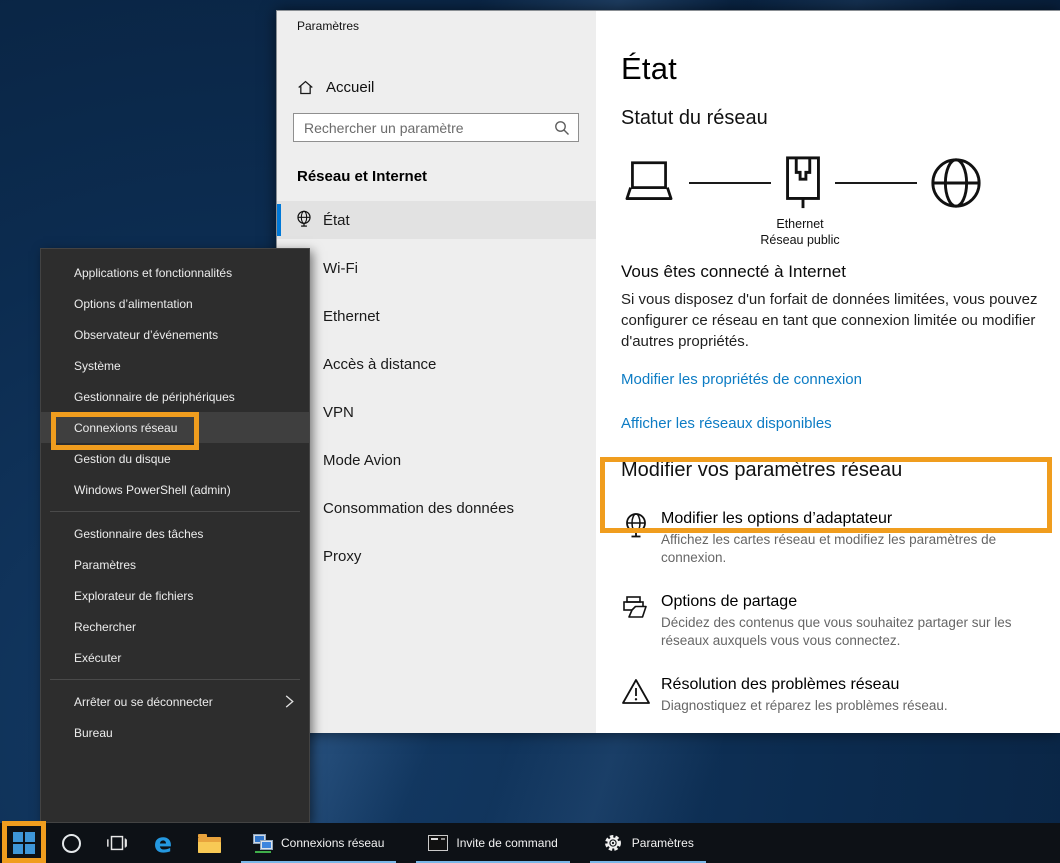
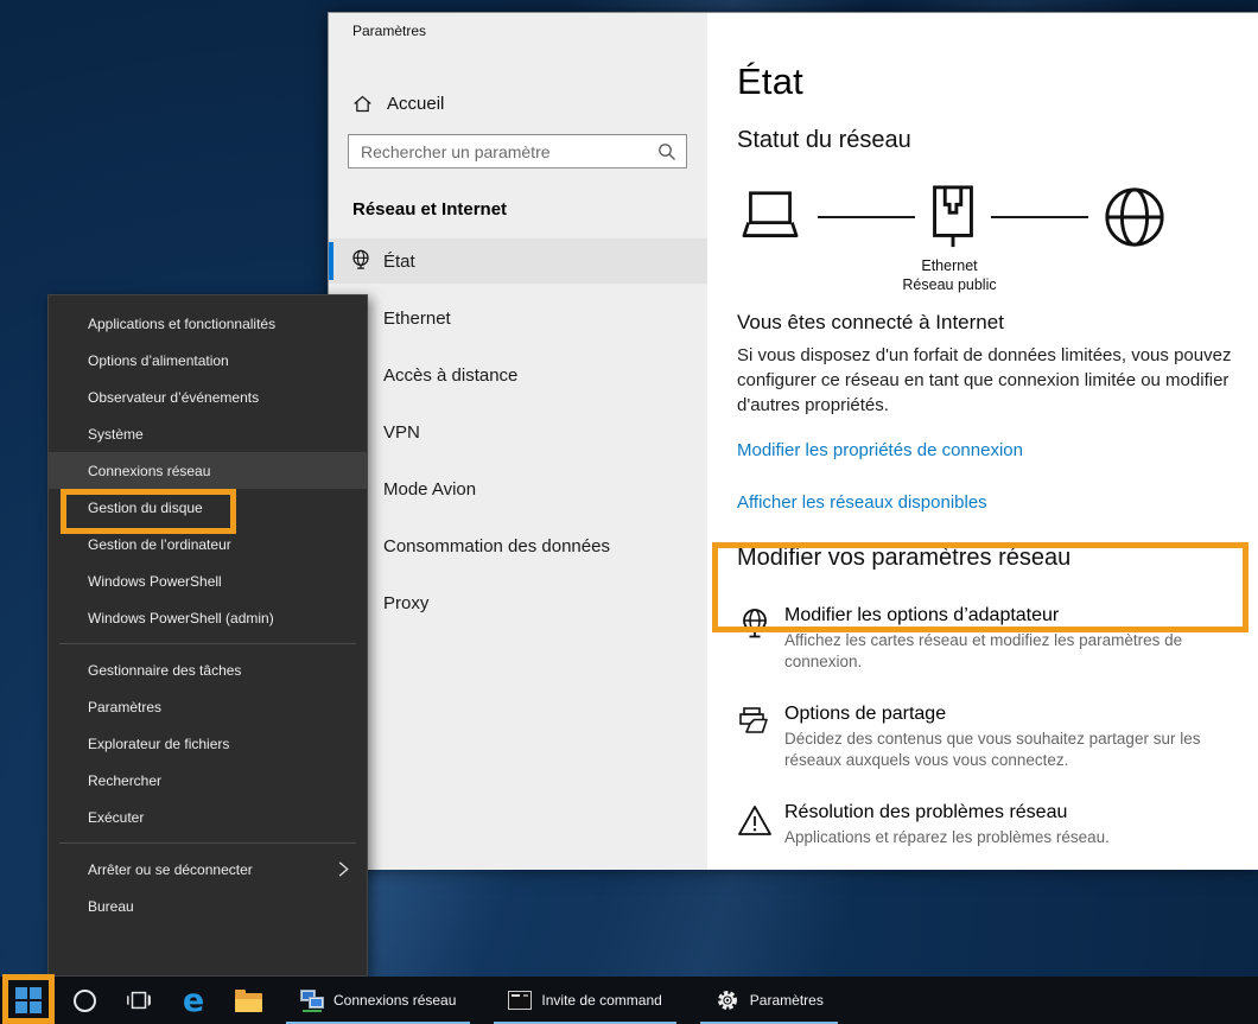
  Paramètres
  Accueil
  Rechercher un paramètre
  Réseau et Internet
  État
- Wi-Fi
  Ethernet
  Accès à distance
  VPN
  Mode Avion
  Consommation des données
  Proxy
  État
  Statut du réseau
  Ethernet
  Réseau public
  Vous êtes connecté à Internet
  Si vous disposez d'un forfait de données limitées, vous pouvez configurer ce réseau en tant que connexion limitée ou modifier d'autres propriétés.
  Modifier les propriétés de connexion
  Afficher les réseaux disponibles
  Modifier vos paramètres réseau
  Modifier les options d’adaptateur
  Affichez les cartes réseau et modifiez les paramètres de connexion.
  Options de partage
  Décidez des contenus que vous souhaitez partager sur les réseaux auxquels vous vous connectez.
  Résolution des problèmes réseau
- Diagnostiquez et réparez les problèmes réseau.
+ Applications et réparez les problèmes réseau.
  Applications et fonctionnalités
  Options d’alimentation
  Observateur d’événements
  Système
- Gestionnaire de périphériques
  Connexions réseau
  Gestion du disque
+ Gestion de l’ordinateur
+ Windows PowerShell
  Windows PowerShell (admin)
  Gestionnaire des tâches
  Paramètres
  Explorateur de fichiers
  Rechercher
  Exécuter
  Arrêter ou se déconnecter
  Bureau
  e
  Connexions réseau
  Invite de command
  Paramètres
